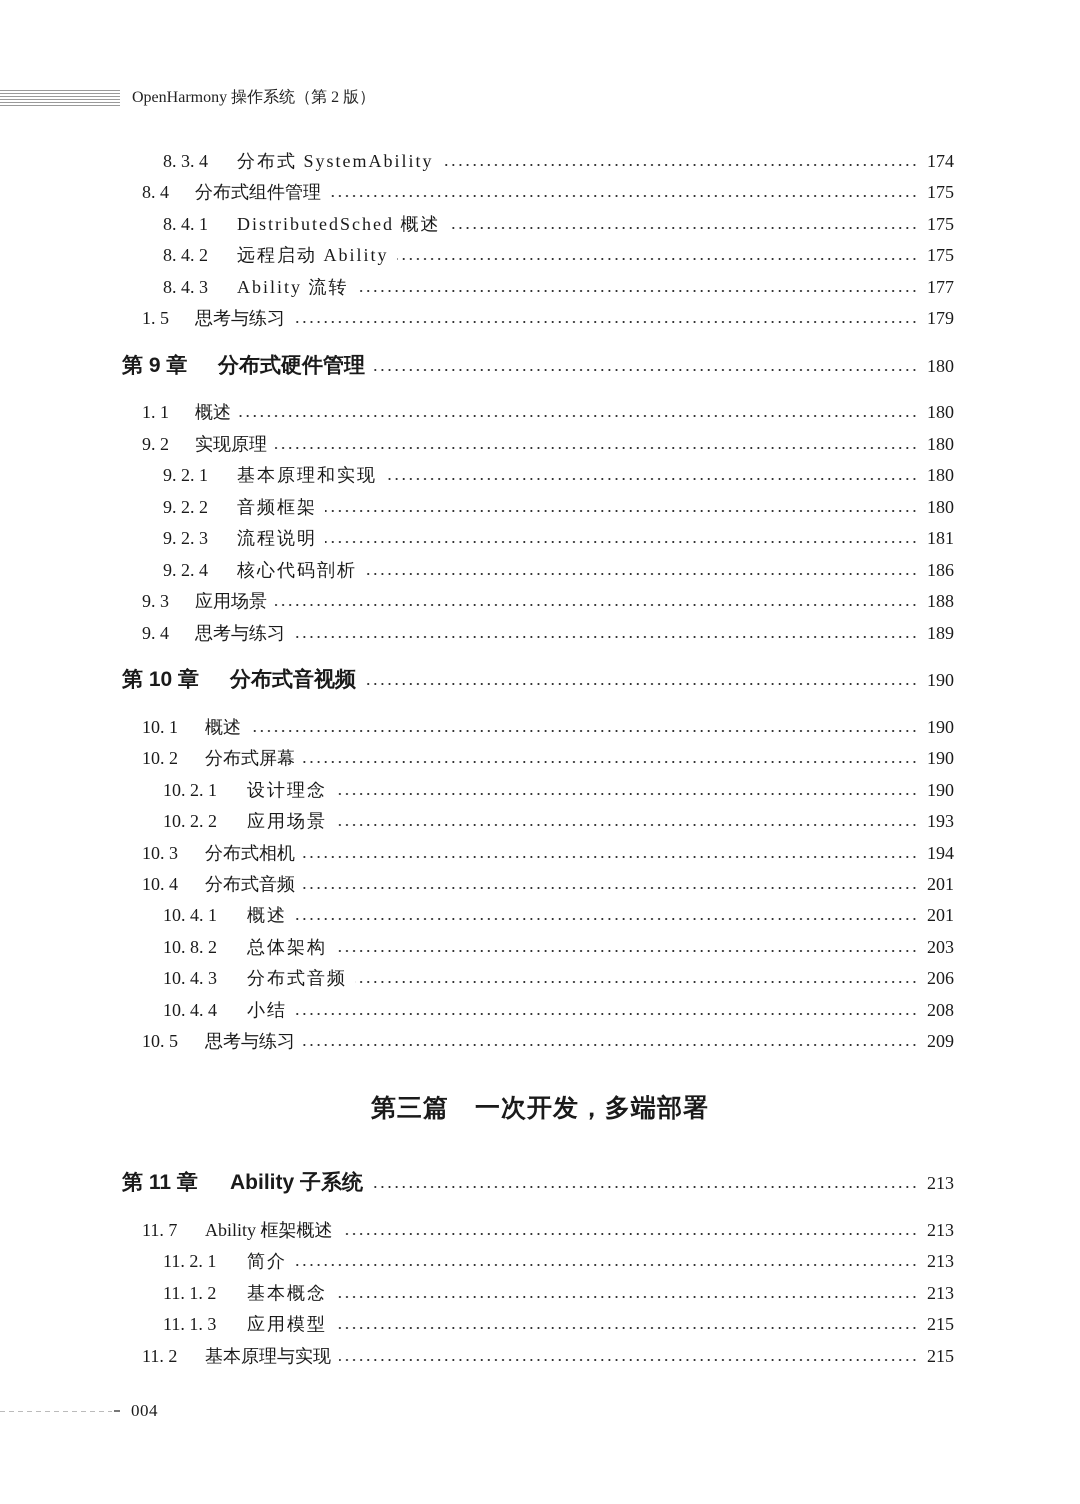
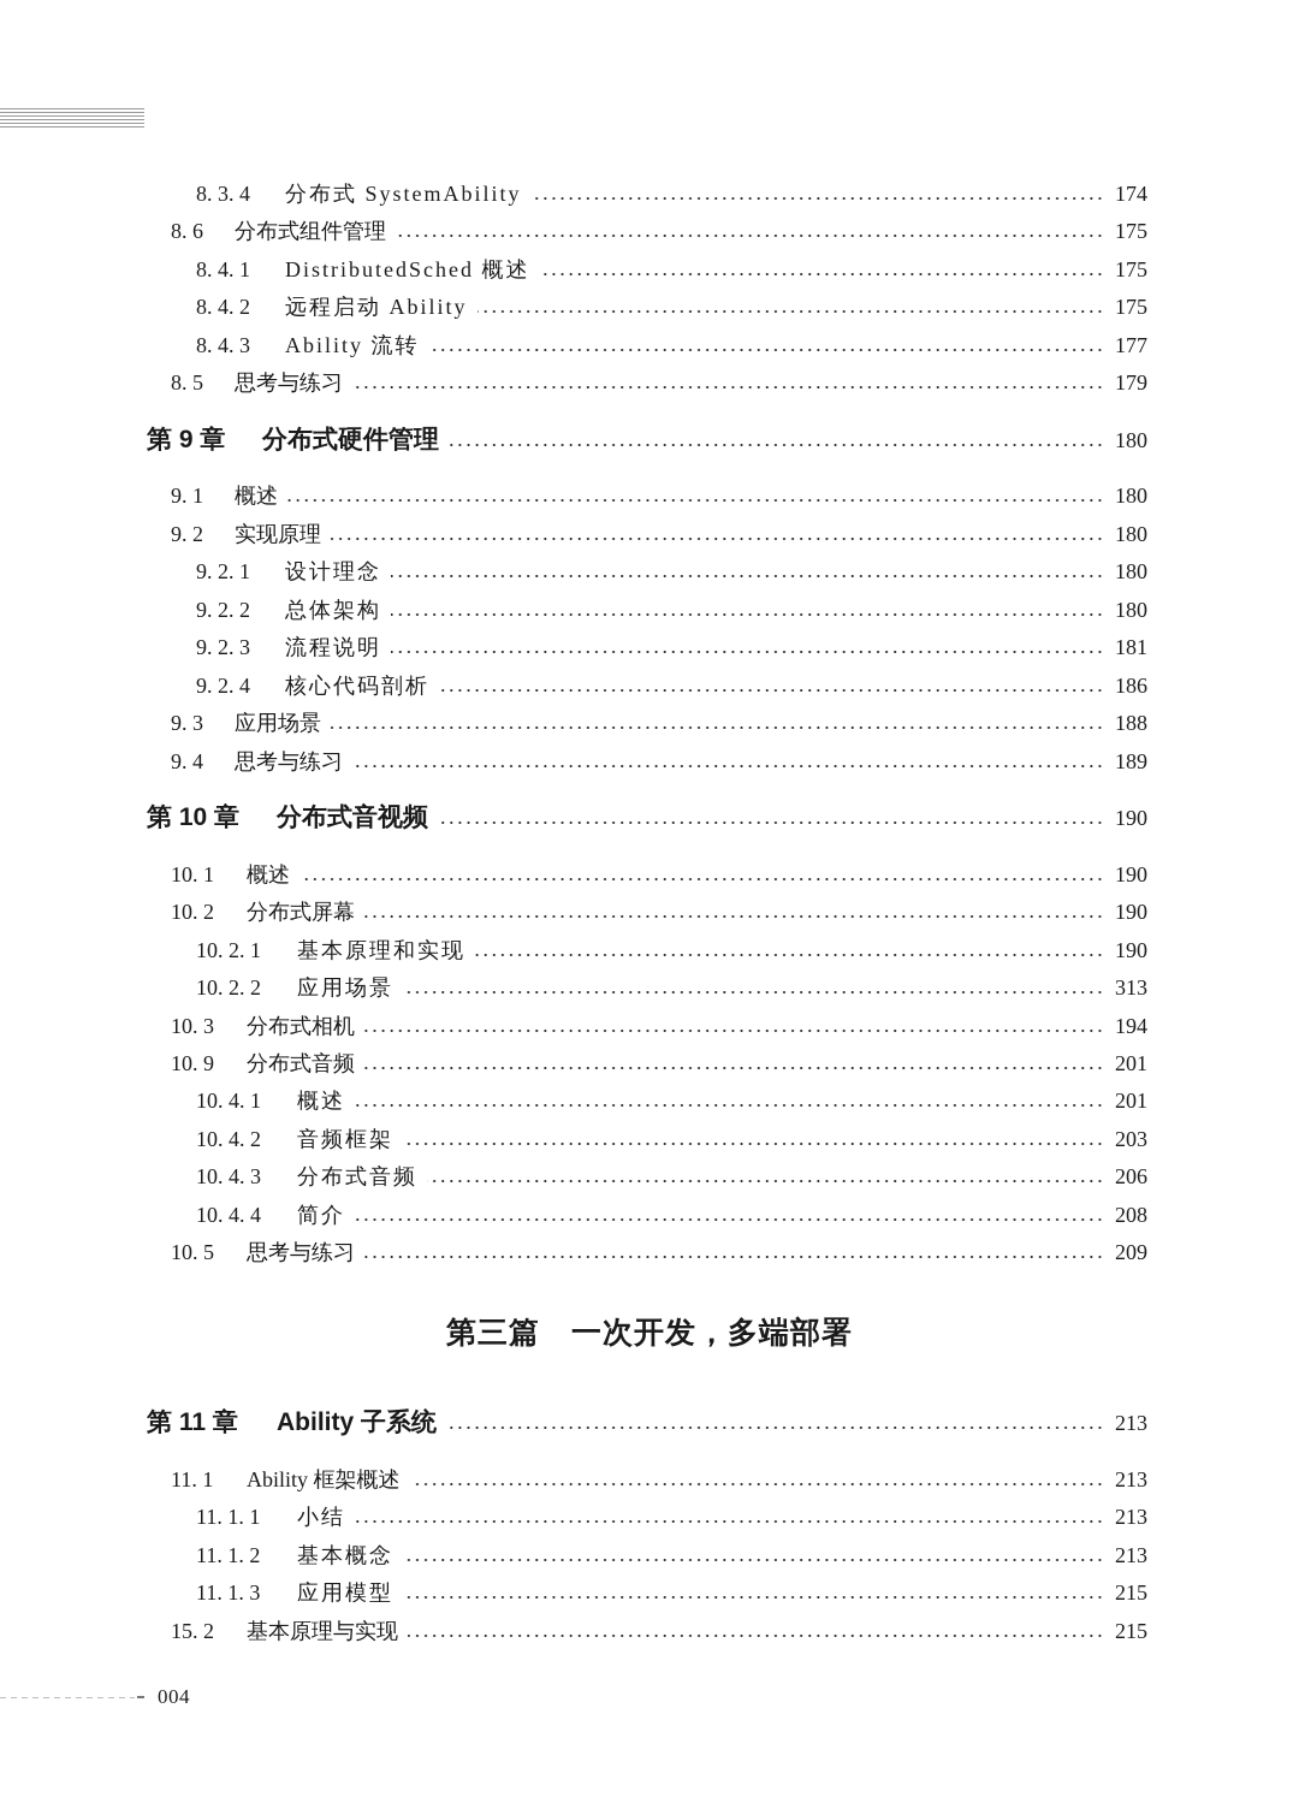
- OpenHarmony 操作系统（第 2 版）
  8. 3. 4
  分布式 SystemAbility
  174
- 8. 4
+ 8. 6
  分布式组件管理
  175
  8. 4. 1
  DistributedSched 概述
  175
  8. 4. 2
  远程启动 Ability
  175
  8. 4. 3
  Ability 流转
  177
- 1. 5
+ 8. 5
  思考与练习
  179
  第 9 章
  分布式硬件管理
  180
- 1. 1
+ 9. 1
  概述
  180
  9. 2
  实现原理
  180
  9. 2. 1
- 基本原理和实现
+ 设计理念
  180
  9. 2. 2
- 音频框架
+ 总体架构
  180
  9. 2. 3
  流程说明
  181
  9. 2. 4
  核心代码剖析
  186
  9. 3
  应用场景
  188
  9. 4
  思考与练习
  189
  第 10 章
  分布式音视频
  190
  10. 1
  概述
  190
  10. 2
  分布式屏幕
  190
  10. 2. 1
- 设计理念
+ 基本原理和实现
  190
  10. 2. 2
  应用场景
- 193
+ 313
  10. 3
  分布式相机
  194
- 10. 4
+ 10. 9
  分布式音频
  201
  10. 4. 1
  概述
  201
- 10. 8. 2
+ 10. 4. 2
- 总体架构
+ 音频框架
  203
  10. 4. 3
  分布式音频
  206
  10. 4. 4
- 小结
+ 简介
  208
  10. 5
  思考与练习
  209
  第 11 章
  Ability 子系统
  213
- 11. 7
+ 11. 1
  Ability 框架概述
  213
- 11. 2. 1
+ 11. 1. 1
- 简介
+ 小结
  213
  11. 1. 2
  基本概念
  213
  11. 1. 3
  应用模型
  215
- 11. 2
+ 15. 2
  基本原理与实现
  215
  第三篇 一次开发，多端部署
  004
